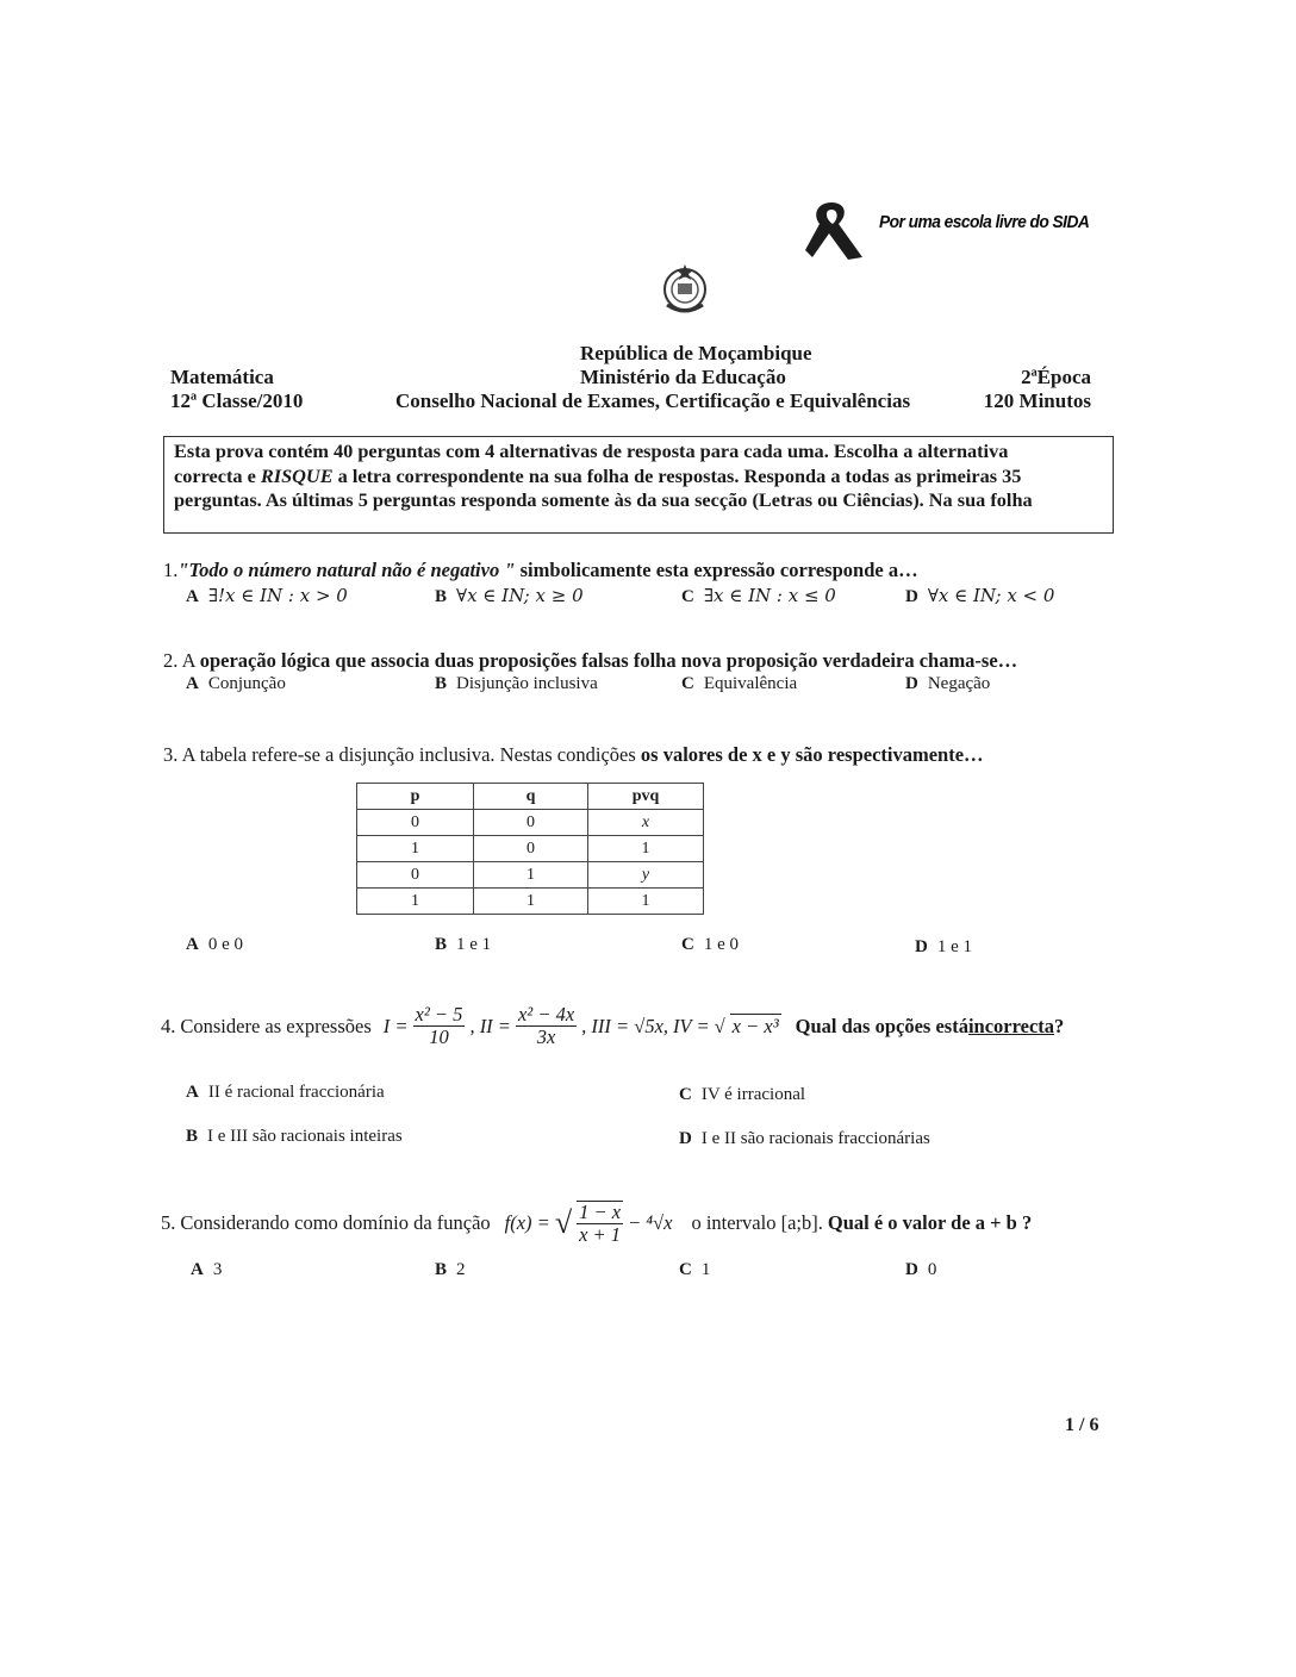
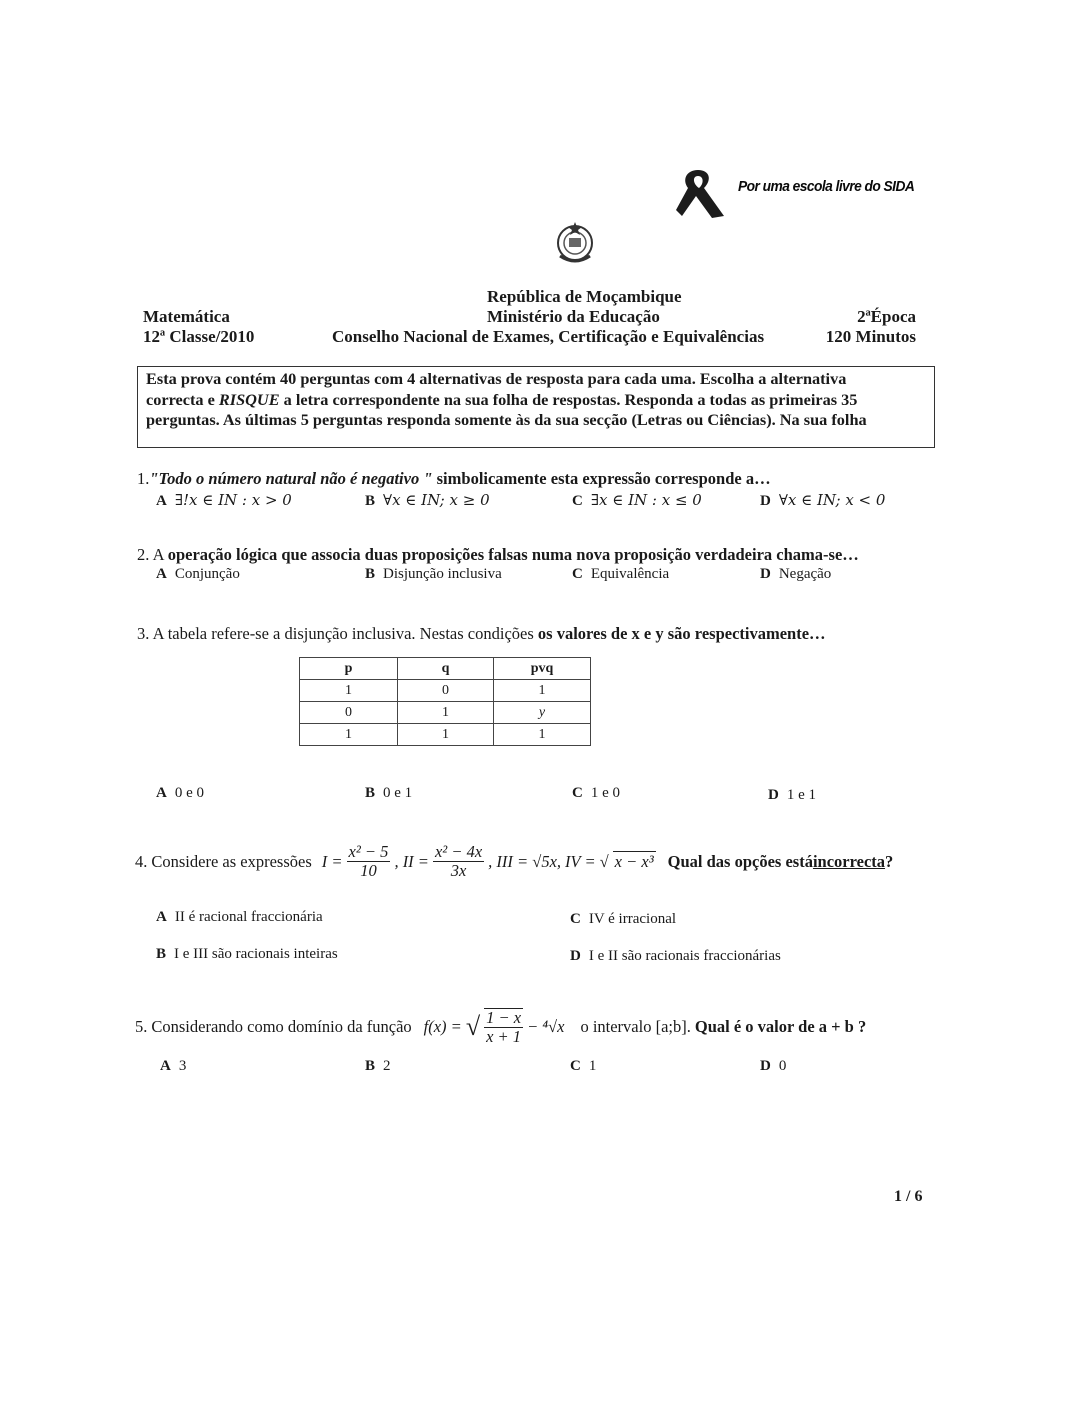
  Por uma escola livre do SIDA
  República de Moçambique
  Ministério da Educação
  Conselho Nacional de Exames, Certificação e Equivalências
  Matemática
  12ª Classe/2010
  2ªÉpoca
  120 Minutos
  Esta prova contém 40 perguntas com 4 alternativas de resposta para cada uma. Escolha a alternativa
  correcta e RISQUE a letra correspondente na sua folha de respostas. Responda a todas as primeiras 35
  perguntas. As últimas 5 perguntas responda somente às da sua secção (Letras ou Ciências). Na sua folha
  1."Todo o número natural não é negativo " simbolicamente esta expressão corresponde a…
  A ∃!x ∈ IN : x > 0
  B ∀x ∈ IN; x ≥ 0
  C ∃x ∈ IN : x ≤ 0
  D ∀x ∈ IN; x < 0
- 2. A operação lógica que associa duas proposições falsas folha nova proposição verdadeira chama-se…
+ 2. A operação lógica que associa duas proposições falsas numa nova proposição verdadeira chama-se…
  A Conjunção
  B Disjunção inclusiva
  C Equivalência
  D Negação
  3. A tabela refere-se a disjunção inclusiva. Nestas condições os valores de x e y são respectivamente…
  p	q	pvq
- 0	0	x
  1	0	1
  0	1	y
  1	1	1
  A 0 e 0
- B 1 e 1
+ B 0 e 1
  C 1 e 0
  D 1 e 1
  4.
  Considere as expressões
  I =
  x² − 5
  10
  , II =
  x² − 4x
  3x
  , III = √5x,
  IV =
  √
  x − x³
  Qual das opções está
  incorrecta
  ?
  A II é racional fraccionária
  B I e III são racionais inteiras
  C IV é irracional
  D I e II são racionais fraccionárias
  5.
  Considerando como domínio da função
  f(x) =
  √
  1 − x
  x + 1
  − ⁴√x
  o intervalo [a;b].
  Qual é o valor de a + b ?
  A 3
  B 2
  C 1
  D 0
  1 / 6
